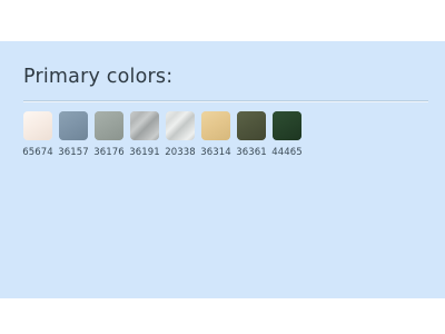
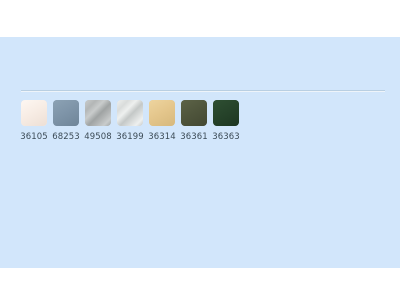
- Primary colors:
- 65674
+ 36105
- 36157
+ 68253
- 36176
- 36191
+ 49508
- 20338
+ 36199
  36314
  36361
- 44465
+ 36363
